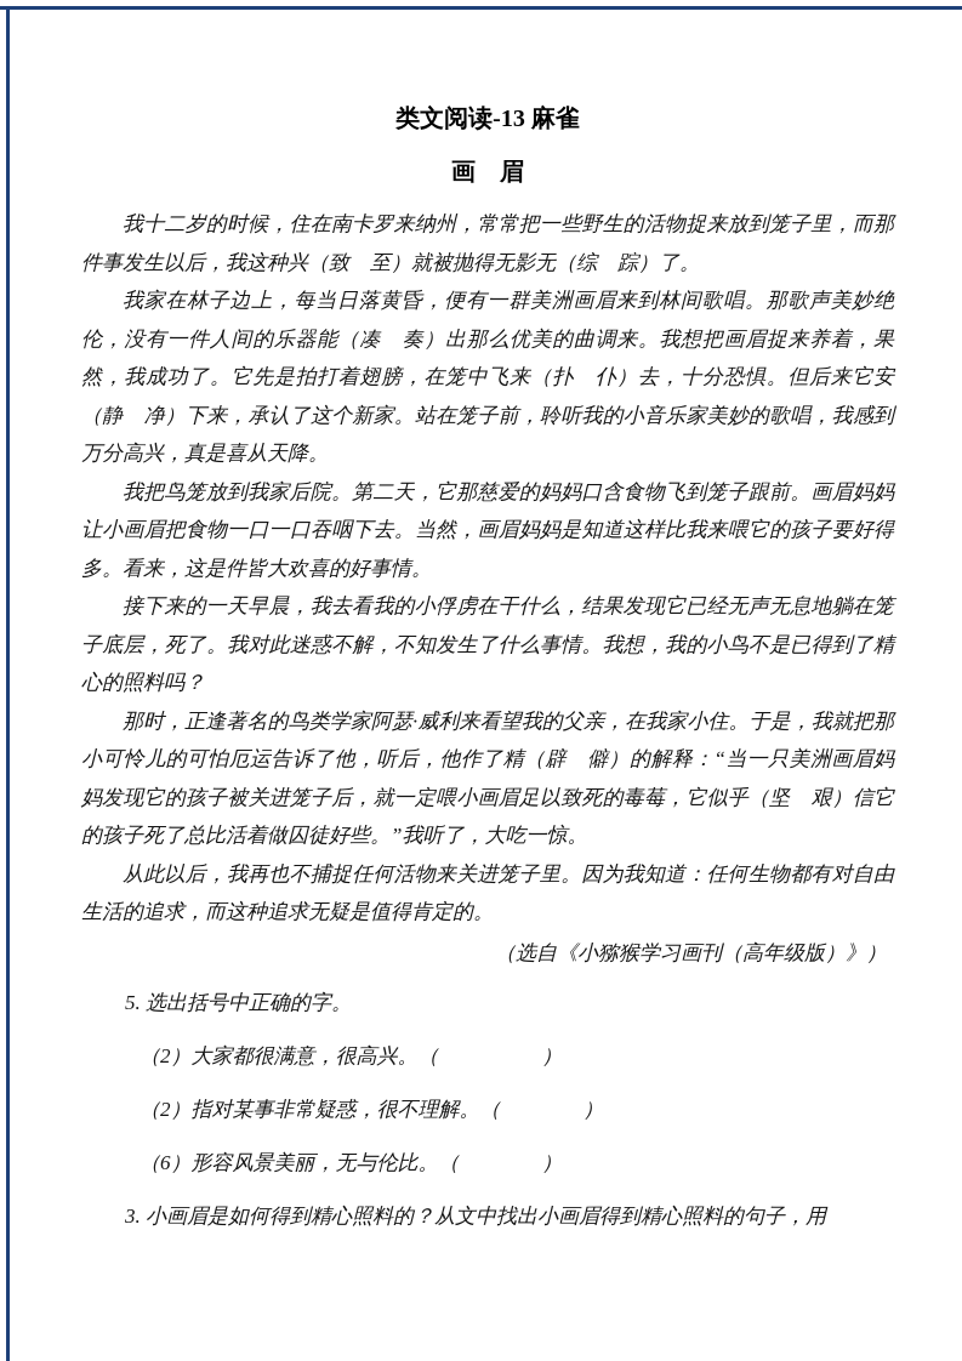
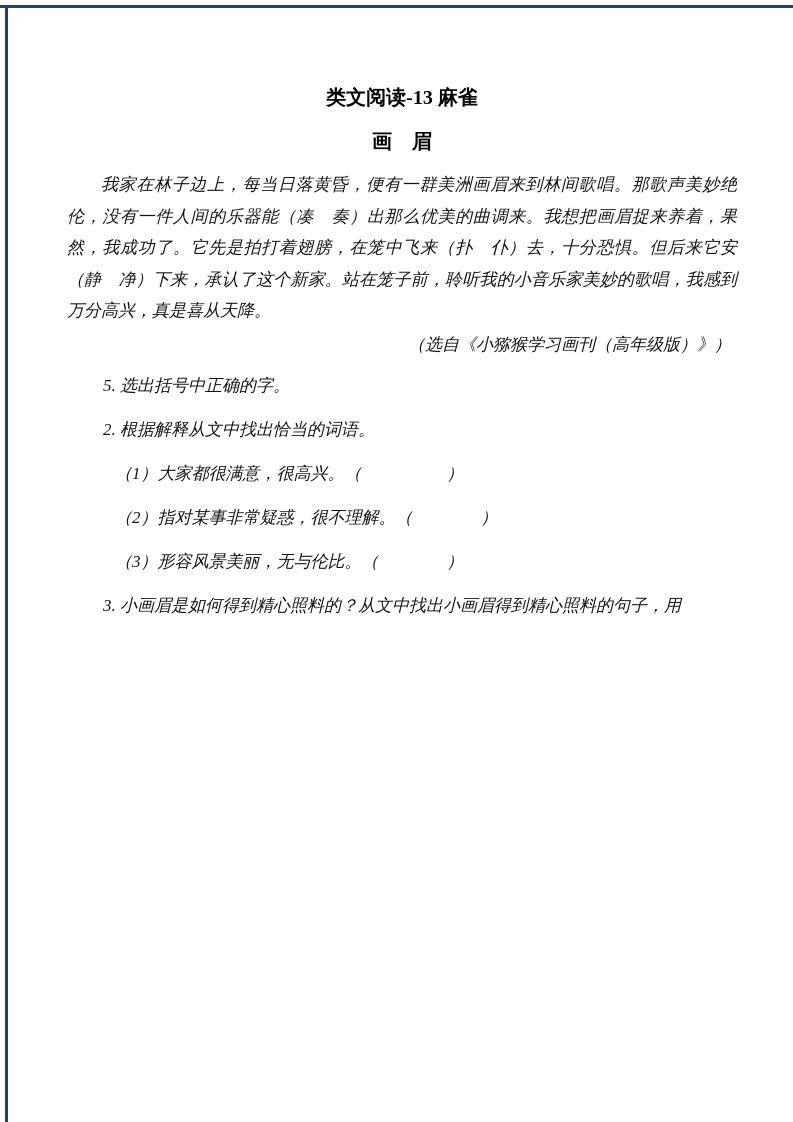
  类文阅读-13 麻雀
  画 眉
- 我十二岁的时候，住在南卡罗来纳州，常常把一些野生的活物捉来放到笼子里，而那件事发生以后，我这种兴（致 至）就被抛得无影无（综 踪）了。
  我家在林子边上，每当日落黄昏，便有一群美洲画眉来到林间歌唱。那歌声美妙绝伦，没有一件人间的乐器能（凑 奏）出那么优美的曲调来。我想把画眉捉来养着，果然，我成功了。它先是拍打着翅膀，在笼中飞来（扑 仆）去，十分恐惧。但后来它安（静 净）下来，承认了这个新家。站在笼子前，聆听我的小音乐家美妙的歌唱，我感到万分高兴，真是喜从天降。
- 我把鸟笼放到我家后院。第二天，它那慈爱的妈妈口含食物飞到笼子跟前。画眉妈妈让小画眉把食物一口一口吞咽下去。当然，画眉妈妈是知道这样比我来喂它的孩子要好得多。看来，这是件皆大欢喜的好事情。
- 接下来的一天早晨，我去看我的小俘虏在干什么，结果发现它已经无声无息地躺在笼子底层，死了。我对此迷惑不解，不知发生了什么事情。我想，我的小鸟不是已得到了精心的照料吗？
- 那时，正逢著名的鸟类学家阿瑟·威利来看望我的父亲，在我家小住。于是，我就把那小可怜儿的可怕厄运告诉了他，听后，他作了精（辟 僻）的解释：“当一只美洲画眉妈妈发现它的孩子被关进笼子后，就一定喂小画眉足以致死的毒莓，它似乎（坚 艰）信它的孩子死了总比活着做囚徒好些。”我听了，大吃一惊。
- 从此以后，我再也不捕捉任何活物来关进笼子里。因为我知道：任何生物都有对自由生活的追求，而这种追求无疑是值得肯定的。
  （选自《小猕猴学习画刊（高年级版）》）
  5. 选出括号中正确的字。
+ 2. 根据解释从文中找出恰当的词语。
- （2）大家都很满意，很高兴。（ ）
+ （1）大家都很满意，很高兴。（ ）
  （2）指对某事非常疑惑，很不理解。（ ）
- （6）形容风景美丽，无与伦比。（ ）
+ （3）形容风景美丽，无与伦比。（ ）
  3. 小画眉是如何得到精心照料的？从文中找出小画眉得到精心照料的句子，用
